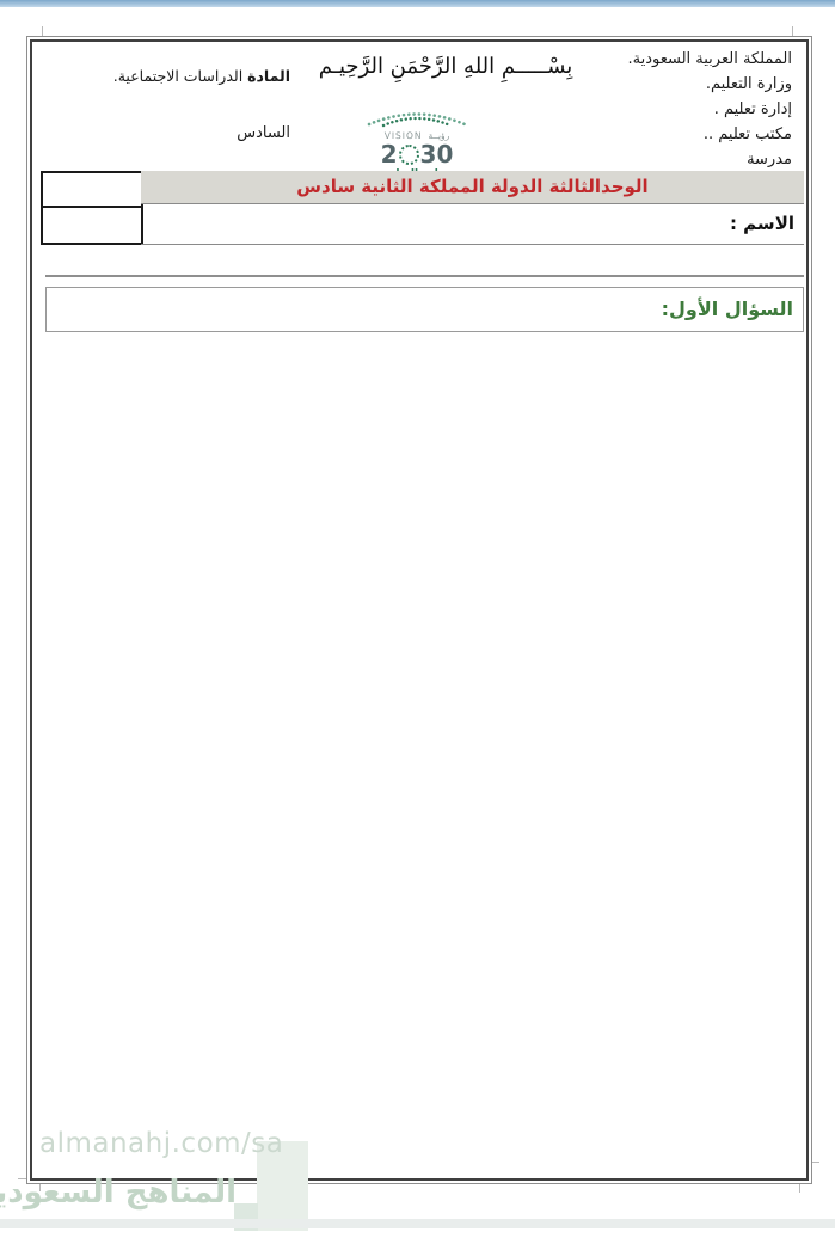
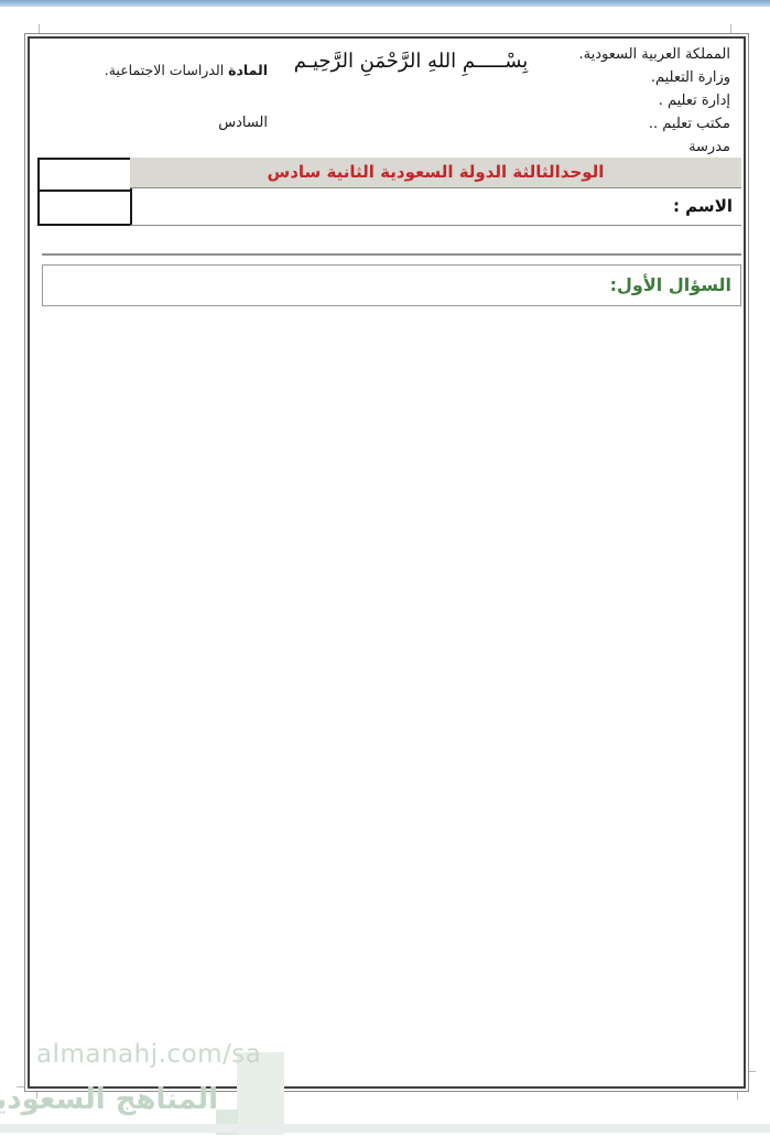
  المملكة العربية السعودية.
  وزارة التعليم.
  إدارة تعليم .
  مكتب تعليم ..
  مدرسة
  بِسْـــــمِ اللهِ الرَّحْمَنِ الرَّحِيـم
  المادة الدراسات الاجتماعية.
  السادس
- VISION
- رؤيــة
- 2
- 30
- الوحدالثالثة الدولة المملكة الثانية سادس
+ الوحدالثالثة الدولة السعودية الثانية سادس
  الاسم :
  السؤال الأول:
  almanahj.com/sa
  المناهج السعودي
